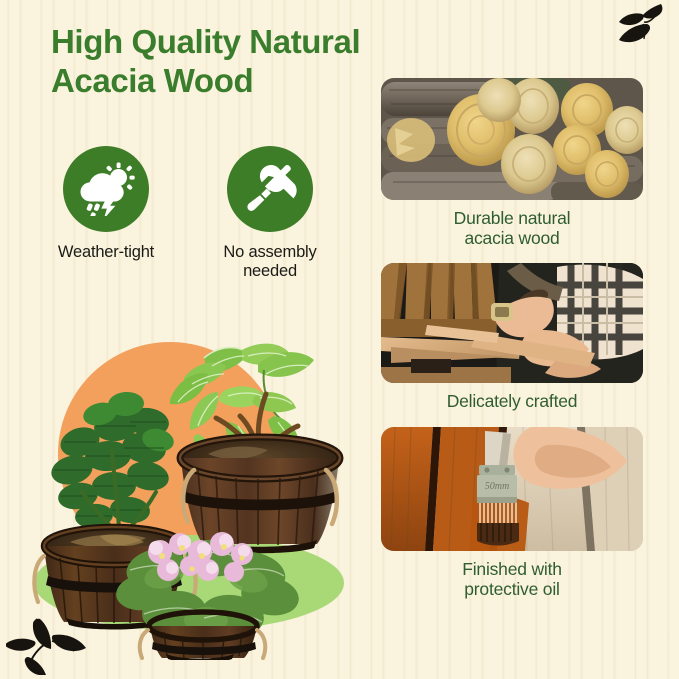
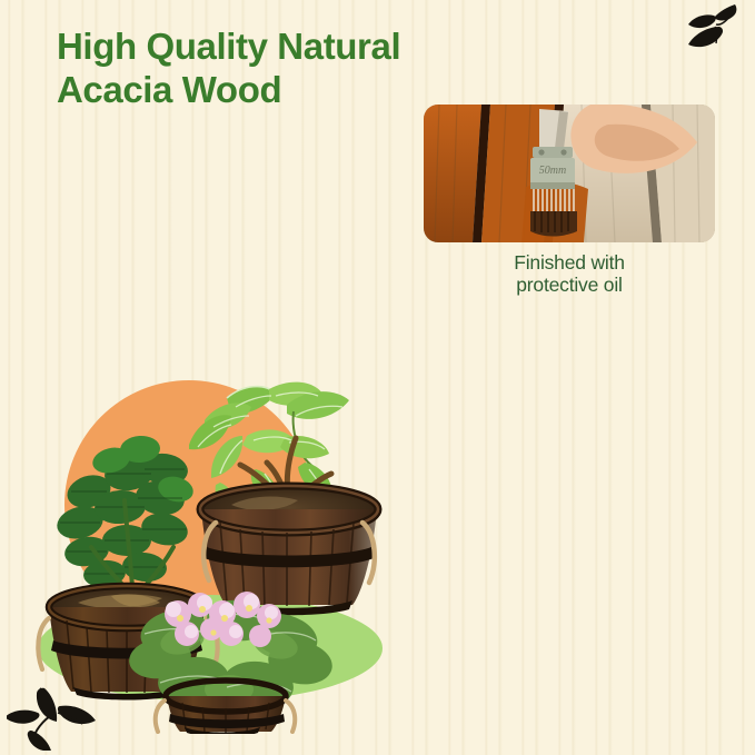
  High Quality Natural
  Acacia Wood
- Weather-tight
- No assembly
- needed
- Durable natural
- acacia wood
- Delicately crafted
  50mm
  Finished with
  protective oil
